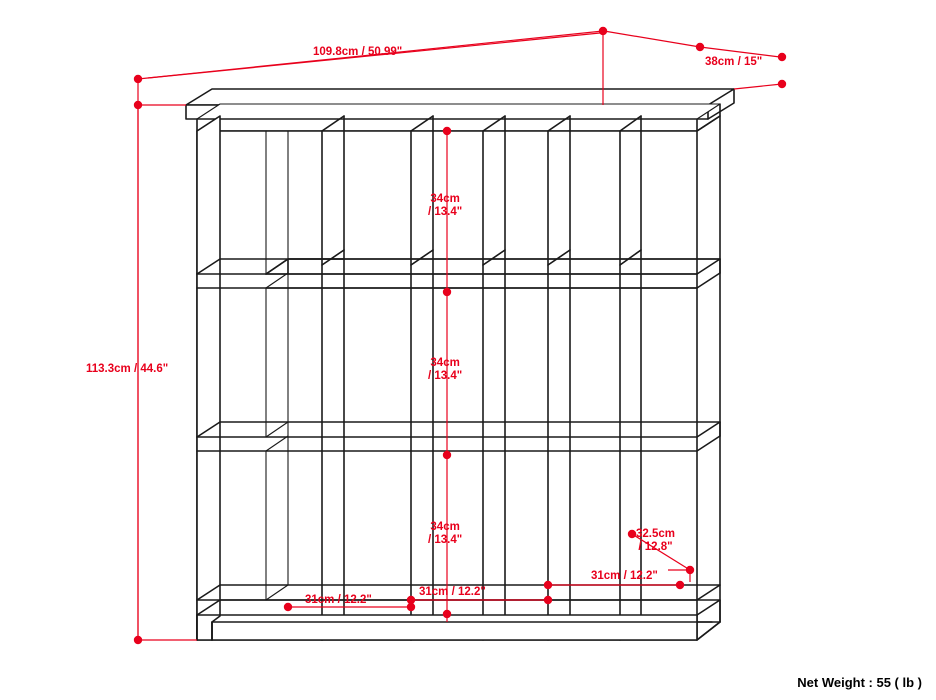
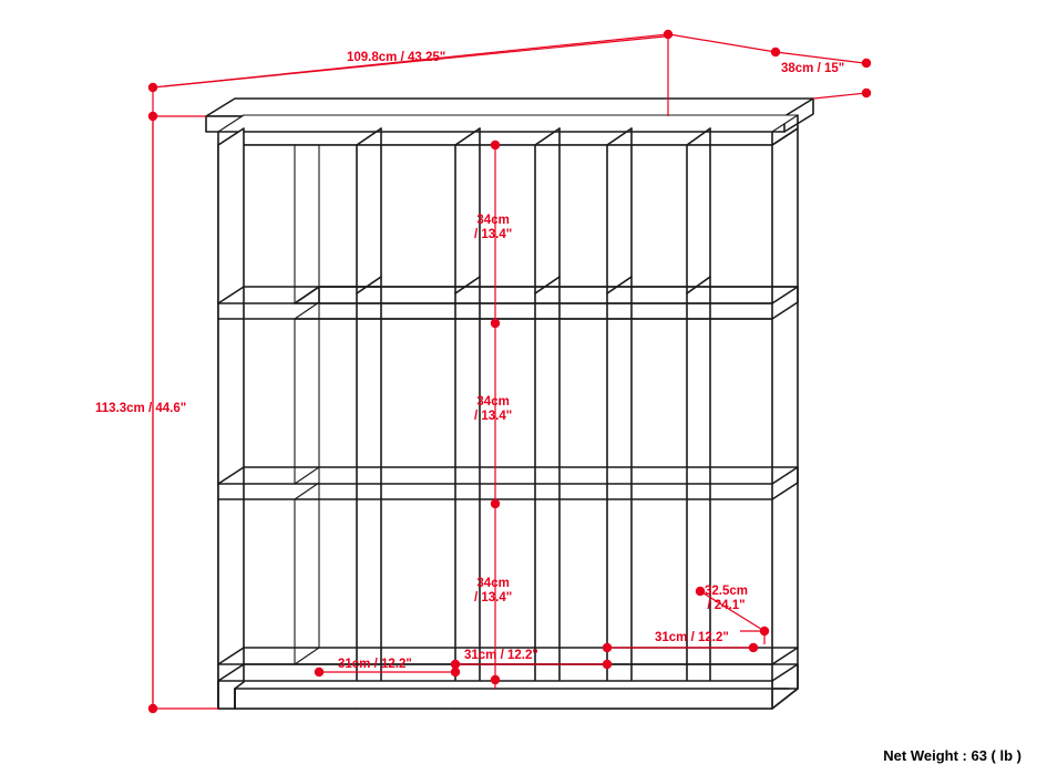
- 109.8cm / 50.99"
+ 109.8cm / 43.25"
  38cm / 15"
  113.3cm / 44.6"
  34cm
  / 13.4"
  34cm
  / 13.4"
  34cm
  / 13.4"
  31cm / 12.2"
  31cm / 12.2"
  31cm / 12.2"
  32.5cm
- / 12.8"
+ / 24.1"
- Net Weight : 55 ( lb )
+ Net Weight : 63 ( lb )
